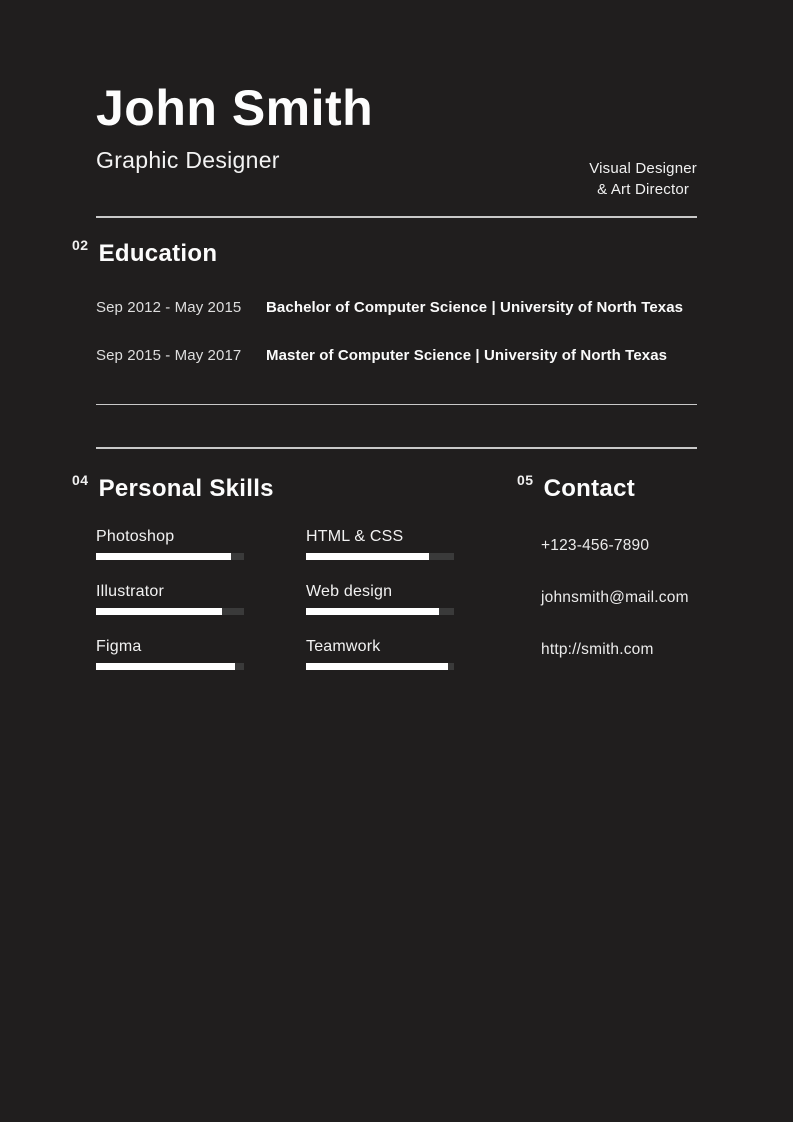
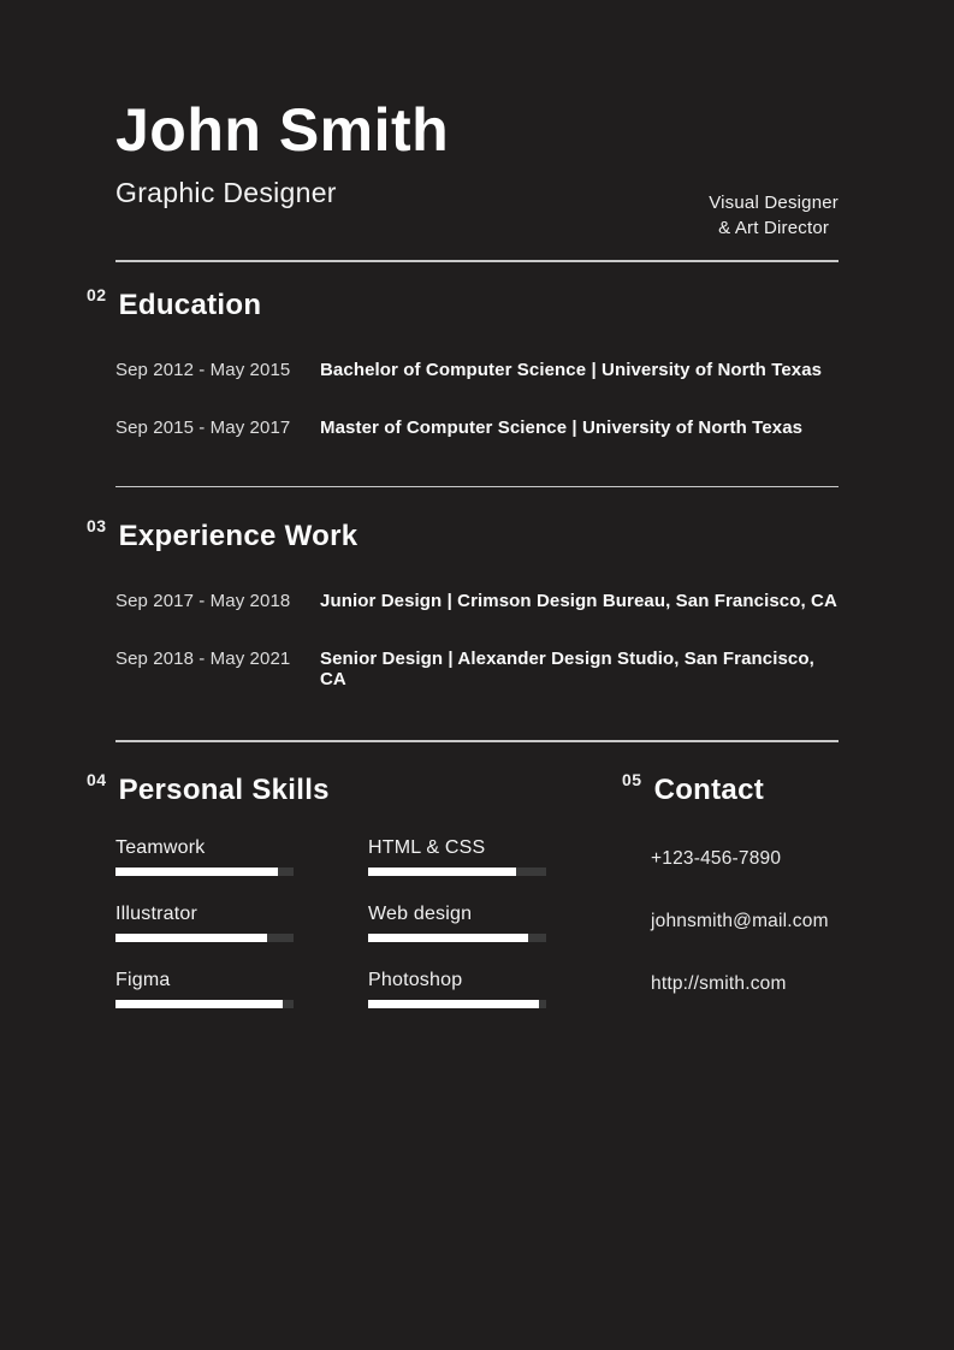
  John Smith
  Graphic Designer
  Visual Designer
  & Art Director
  02Education
  Sep 2012 - May 2015
  Bachelor of Computer Science | University of North Texas
  Sep 2015 - May 2017
  Master of Computer Science | University of North Texas
+ 03Experience Work
+ Sep 2017 - May 2018
+ Junior Design | Crimson Design Bureau, San Francisco, CA
+ Sep 2018 - May 2021
+ Senior Design | Alexander Design Studio, San Francisco, CA
  04Personal Skills
- Photoshop
+ Teamwork
  HTML & CSS
  Illustrator
  Web design
  Figma
- Teamwork
+ Photoshop
  05Contact
  +123-456-7890
  johnsmith@mail.com
  http://smith.com
